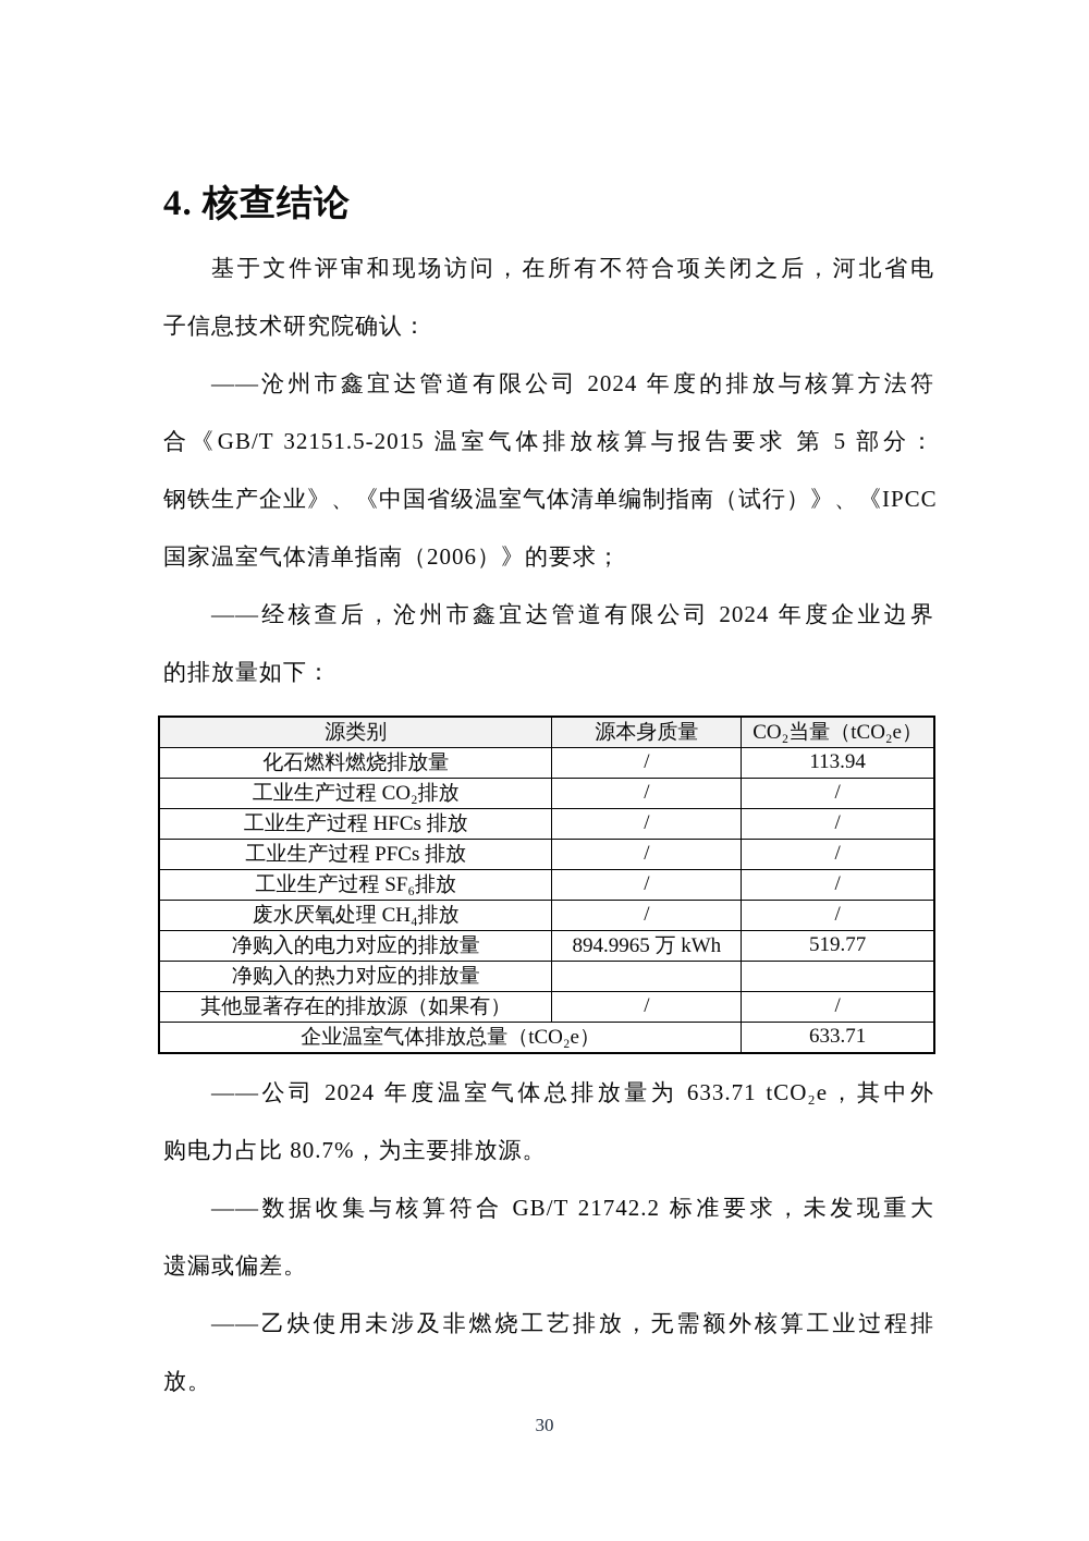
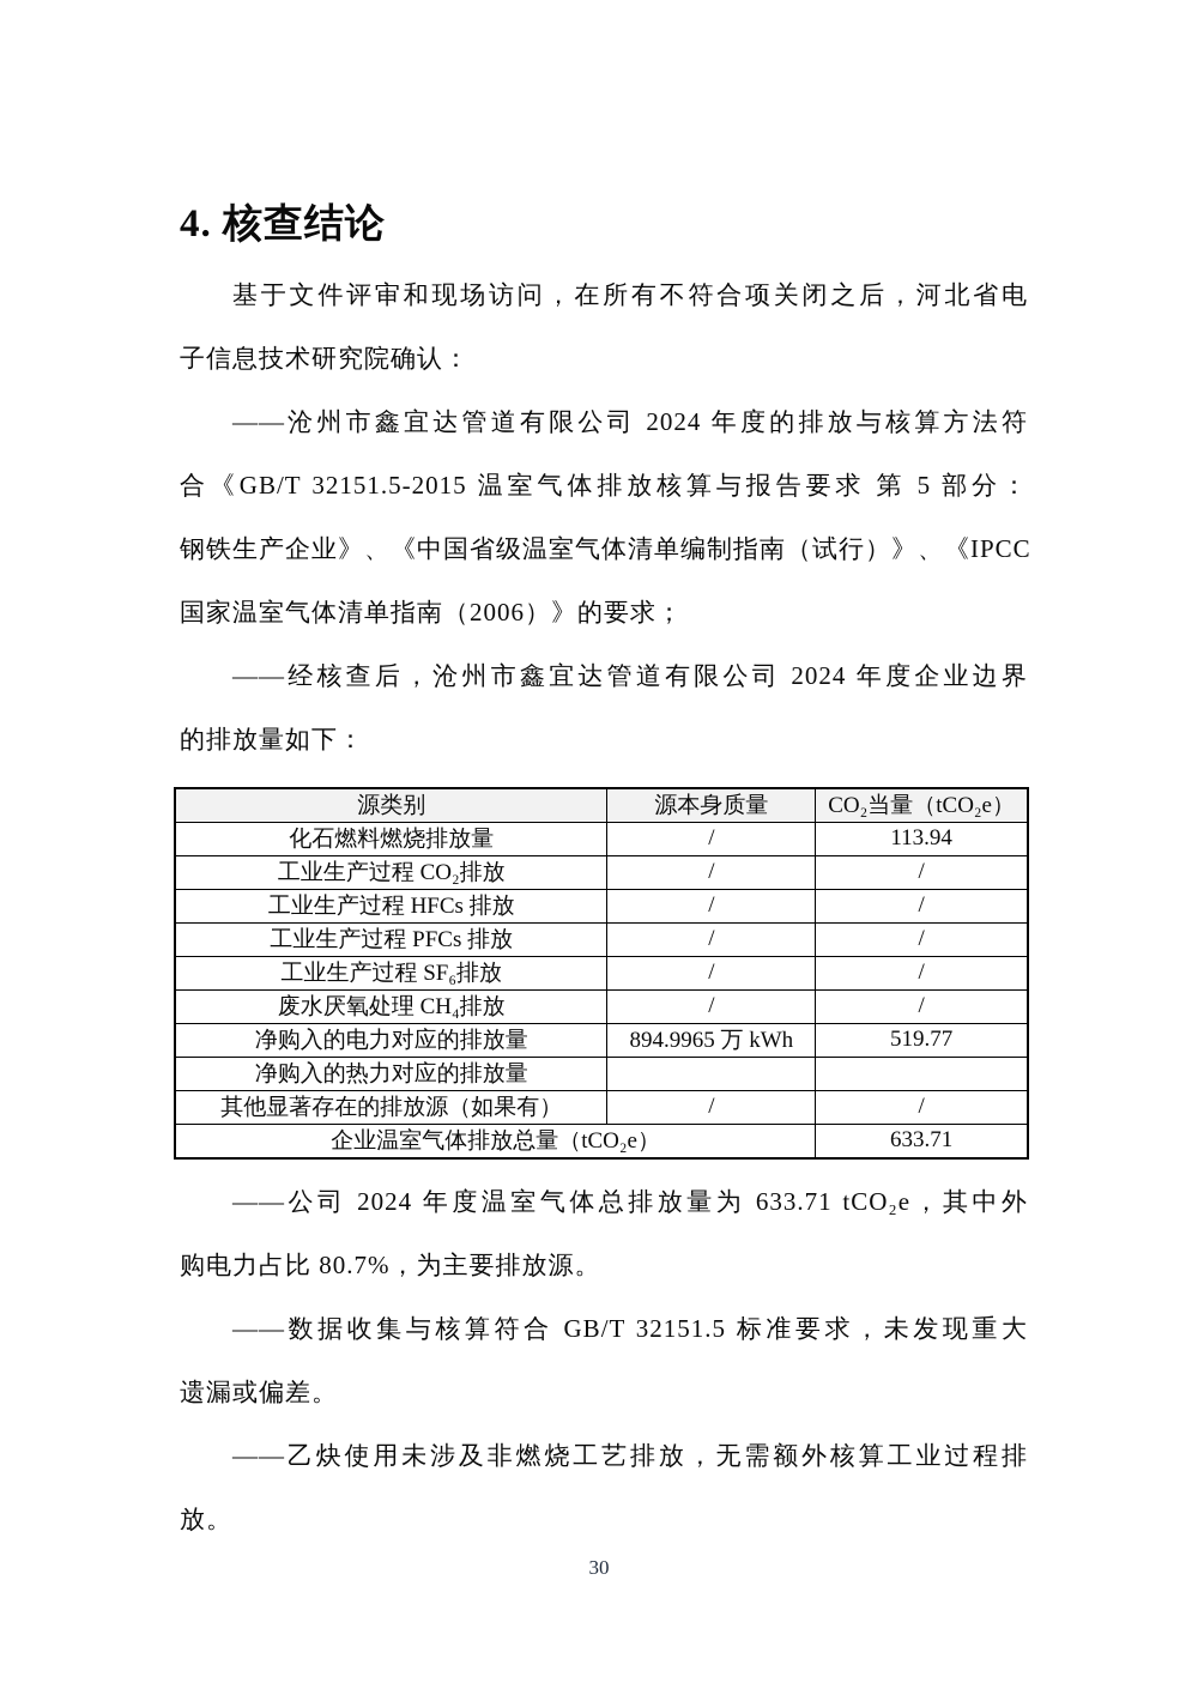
  4. 核查结论
  基于文件评审和现场访问，在所有不符合项关闭之后，河北省电
  子信息技术研究院确认：
  ——沧州市鑫宜达管道有限公司 2024 年度的排放与核算方法符
  合《GB/T 32151.5-2015 温室气体排放核算与报告要求 第 5 部分：
  钢铁生产企业》、《中国省级温室气体清单编制指南（试行）》、《IPCC
  国家温室气体清单指南（2006）》的要求；
  ——经核查后，沧州市鑫宜达管道有限公司 2024 年度企业边界
  的排放量如下：
  源类别	源本身质量	CO₂当量（tCO₂e）
  化石燃料燃烧排放量	/	113.94
  工业生产过程 CO₂排放	/	/
  工业生产过程 HFCs 排放	/	/
  工业生产过程 PFCs 排放	/	/
  工业生产过程 SF₆排放	/	/
  废水厌氧处理 CH₄排放	/	/
  净购入的电力对应的排放量	894.9965 万 kWh	519.77
  净购入的热力对应的排放量
  其他显著存在的排放源（如果有）	/	/
  企业温室气体排放总量（tCO₂e）	633.71
  ——公司 2024 年度温室气体总排放量为 633.71 tCO₂e，其中外
  购电力占比 80.7%，为主要排放源。
- ——数据收集与核算符合 GB/T 21742.2 标准要求，未发现重大
+ ——数据收集与核算符合 GB/T 32151.5 标准要求，未发现重大
  遗漏或偏差。
  ——乙炔使用未涉及非燃烧工艺排放，无需额外核算工业过程排
  放。
  30
